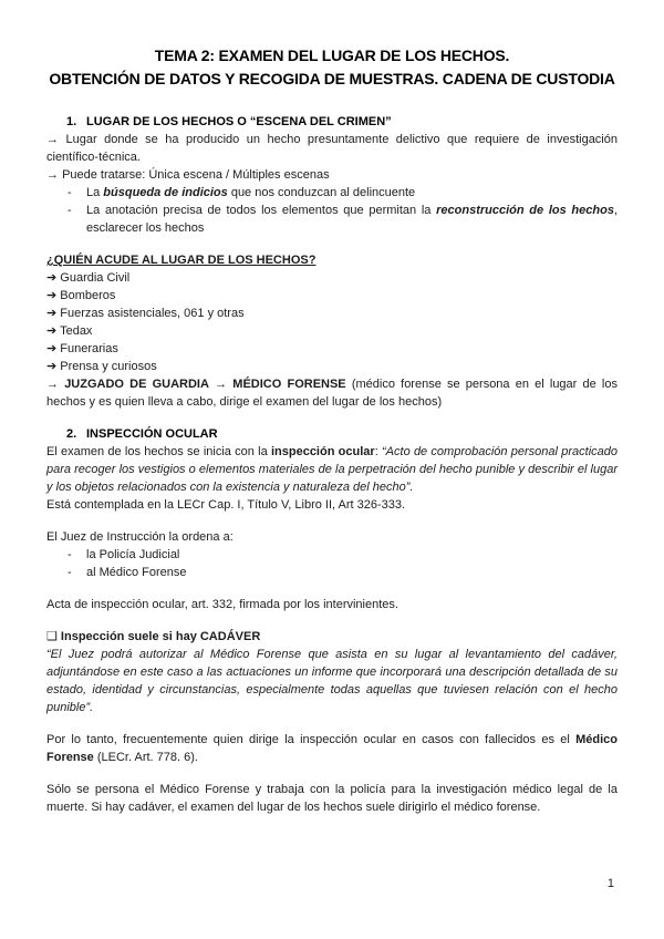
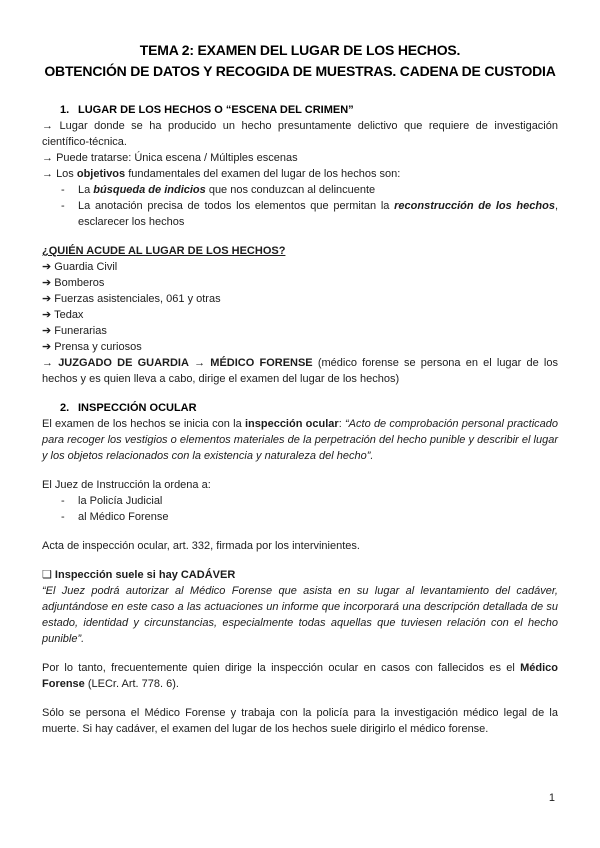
  TEMA 2: EXAMEN DEL LUGAR DE LOS HECHOS.
  OBTENCIÓN DE DATOS Y RECOGIDA DE MUESTRAS. CADENA DE CUSTODIA
  1.
  LUGAR DE LOS HECHOS O “ESCENA DEL CRIMEN”
  → Lugar donde se ha producido un hecho presuntamente delictivo que requiere de investigación científico-técnica.
  → Puede tratarse: Única escena / Múltiples escenas
+ → Los objetivos fundamentales del examen del lugar de los hechos son:
  -
  La búsqueda de indicios que nos conduzcan al delincuente
  -
  La anotación precisa de todos los elementos que permitan la reconstrucción de los hechos, esclarecer los hechos
  ¿QUIÉN ACUDE AL LUGAR DE LOS HECHOS?
  ➔ Guardia Civil
  ➔ Bomberos
  ➔ Fuerzas asistenciales, 061 y otras
  ➔ Tedax
  ➔ Funerarias
  ➔ Prensa y curiosos
  → JUZGADO DE GUARDIA → MÉDICO FORENSE (médico forense se persona en el lugar de los hechos y es quien lleva a cabo, dirige el examen del lugar de los hechos)
  2.
  INSPECCIÓN OCULAR
  El examen de los hechos se inicia con la inspección ocular: “Acto de comprobación personal practicado para recoger los vestigios o elementos materiales de la perpetración del hecho punible y describir el lugar y los objetos relacionados con la existencia y naturaleza del hecho”.
- Está contemplada en la LECr Cap. I, Título V, Libro II, Art 326-333.
  El Juez de Instrucción la ordena a:
  -
  la Policía Judicial
  -
  al Médico Forense
  Acta de inspección ocular, art. 332, firmada por los intervinientes.
  ❑ Inspección suele si hay CADÁVER
  “El Juez podrá autorizar al Médico Forense que asista en su lugar al levantamiento del cadáver, adjuntándose en este caso a las actuaciones un informe que incorporará una descripción detallada de su estado, identidad y circunstancias, especialmente todas aquellas que tuviesen relación con el hecho punible”.
  Por lo tanto, frecuentemente quien dirige la inspección ocular en casos con fallecidos es el Médico Forense (LECr. Art. 778. 6).
  Sólo se persona el Médico Forense y trabaja con la policía para la investigación médico legal de la muerte. Si hay cadáver, el examen del lugar de los hechos suele dirigirlo el médico forense.
  1
